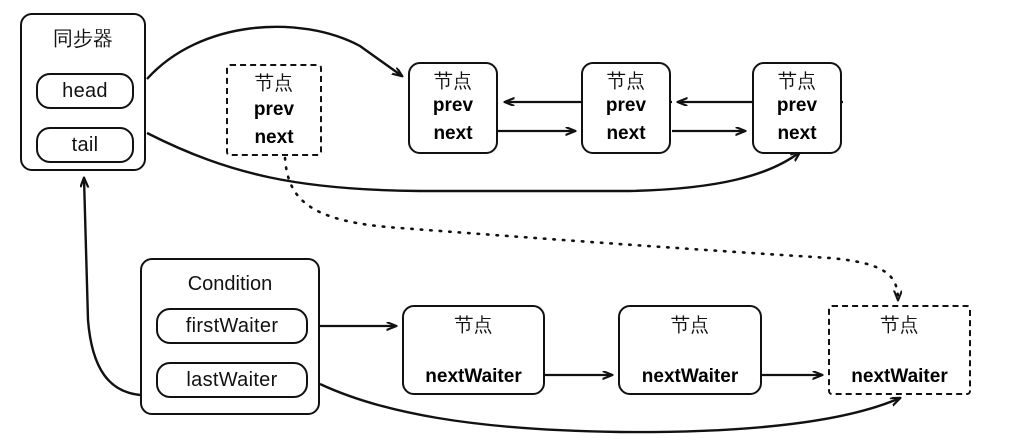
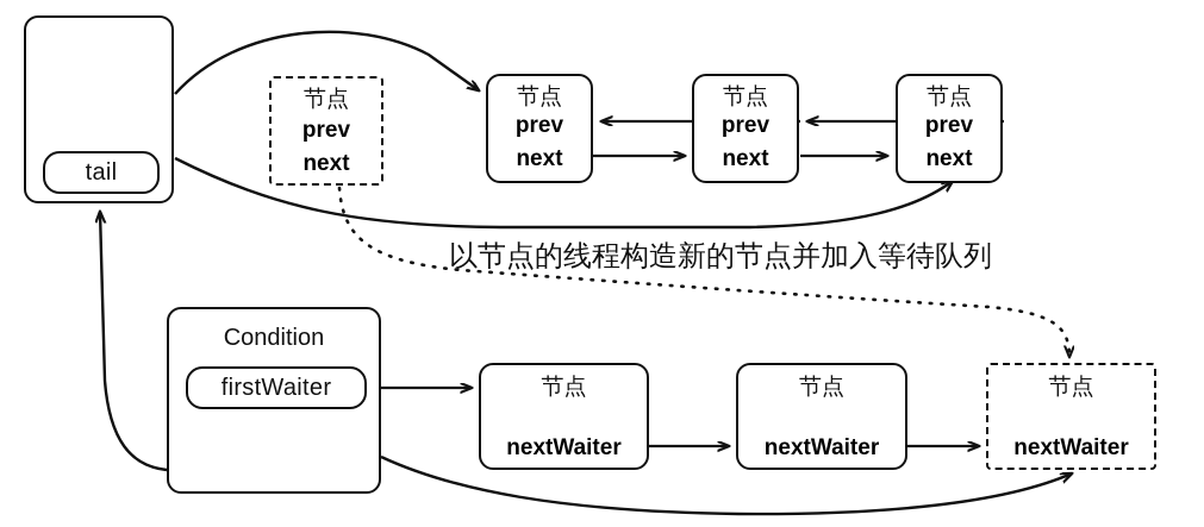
- 同步器
- head
  tail
  节点
  prev
  next
  节点
  prev
  next
  节点
  prev
  next
  节点
  prev
  next
+ 以节点的线程构造新的节点并加入等待队列
  Condition
  firstWaiter
- lastWaiter
  节点
  nextWaiter
  节点
  nextWaiter
  节点
  nextWaiter
